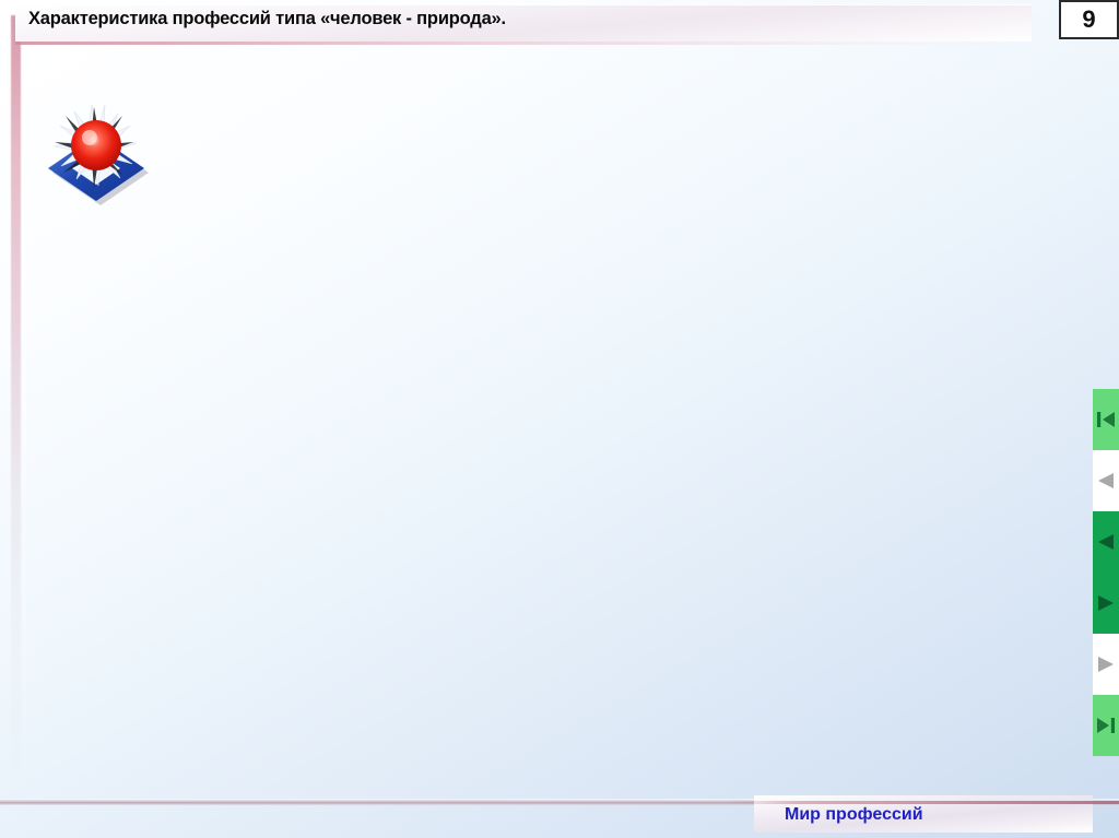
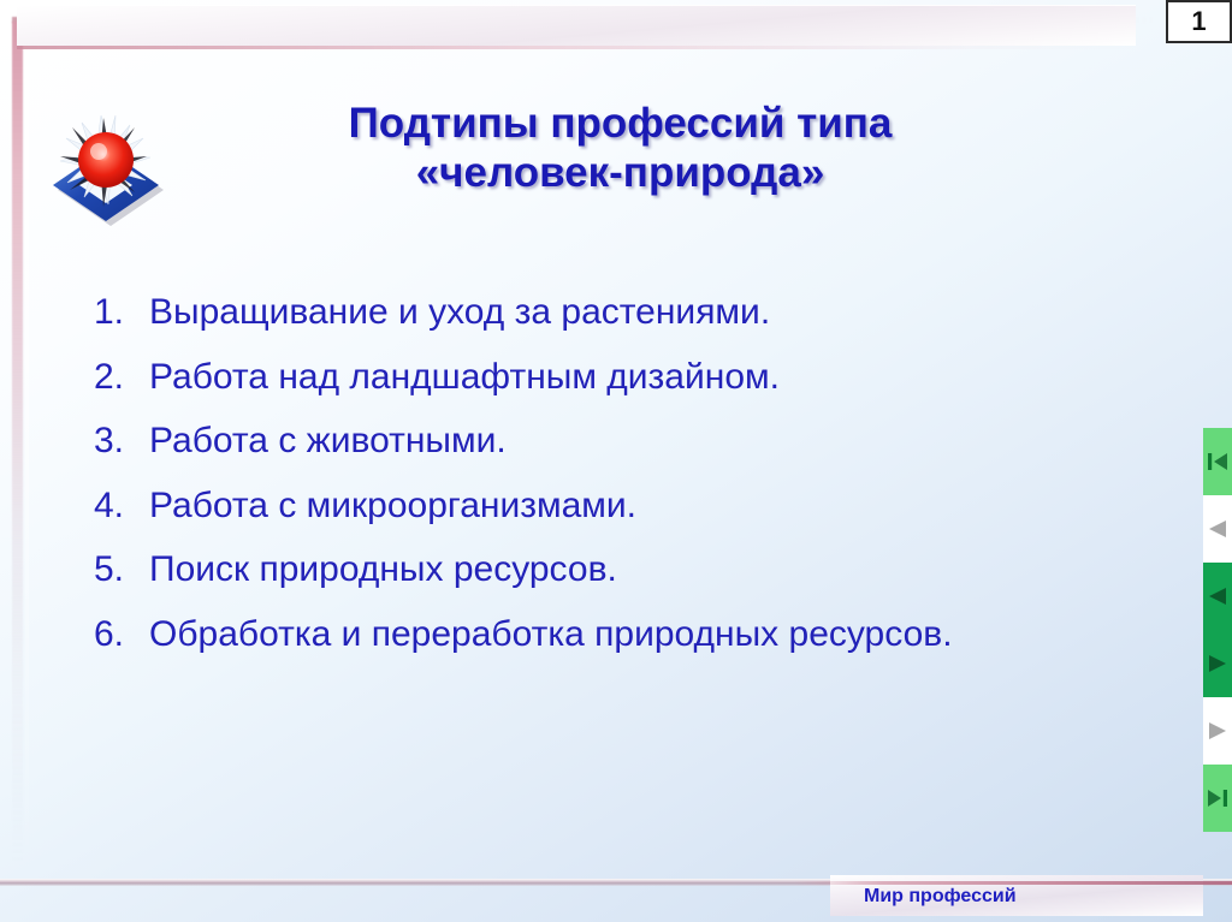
- Характеристика профессий типа «человек - природа».
- 9
+ 1
+ Подтипы профессий типа
+ «человек-природа»
+ 1.
+ Выращивание и уход за растениями.
+ 2.
+ Работа над ландшафтным дизайном.
+ 3.
+ Работа с животными.
+ 4.
+ Работа с микроорганизмами.
+ 5.
+ Поиск природных ресурсов.
+ 6.
+ Обработка и переработка природных ресурсов.
  Мир профессий
